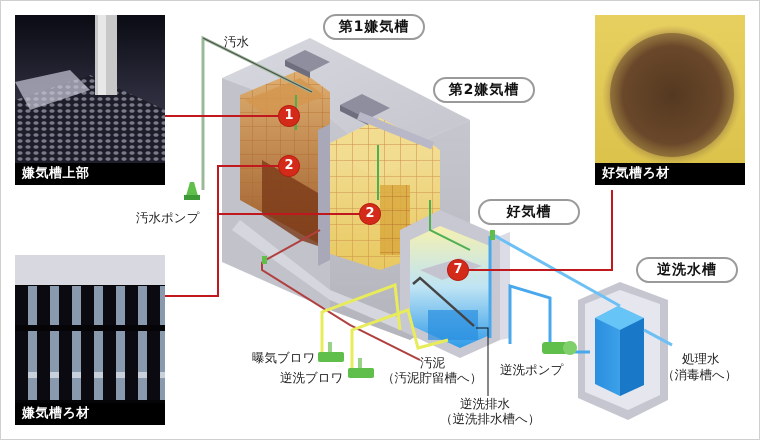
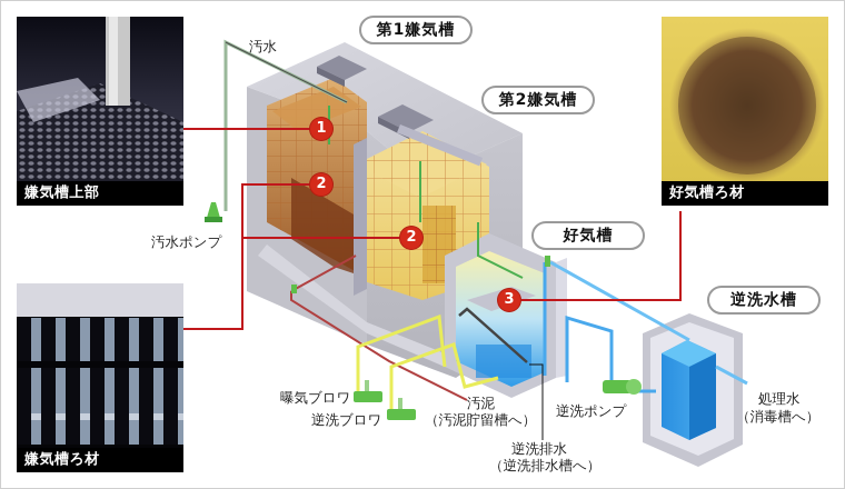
  嫌気槽上部
  嫌気槽ろ材
  好気槽ろ材
  第1嫌気槽
  第2嫌気槽
  好気槽
  逆洗水槽
  1
  2
  2
- 7
+ 3
  汚水
  汚水ポンプ
  曝気ブロワ
  逆洗ブロワ
  汚泥
  （汚泥貯留槽へ）
  逆洗ポンプ
  逆洗排水
  （逆洗排水槽へ）
  処理水
  （消毒槽へ）
